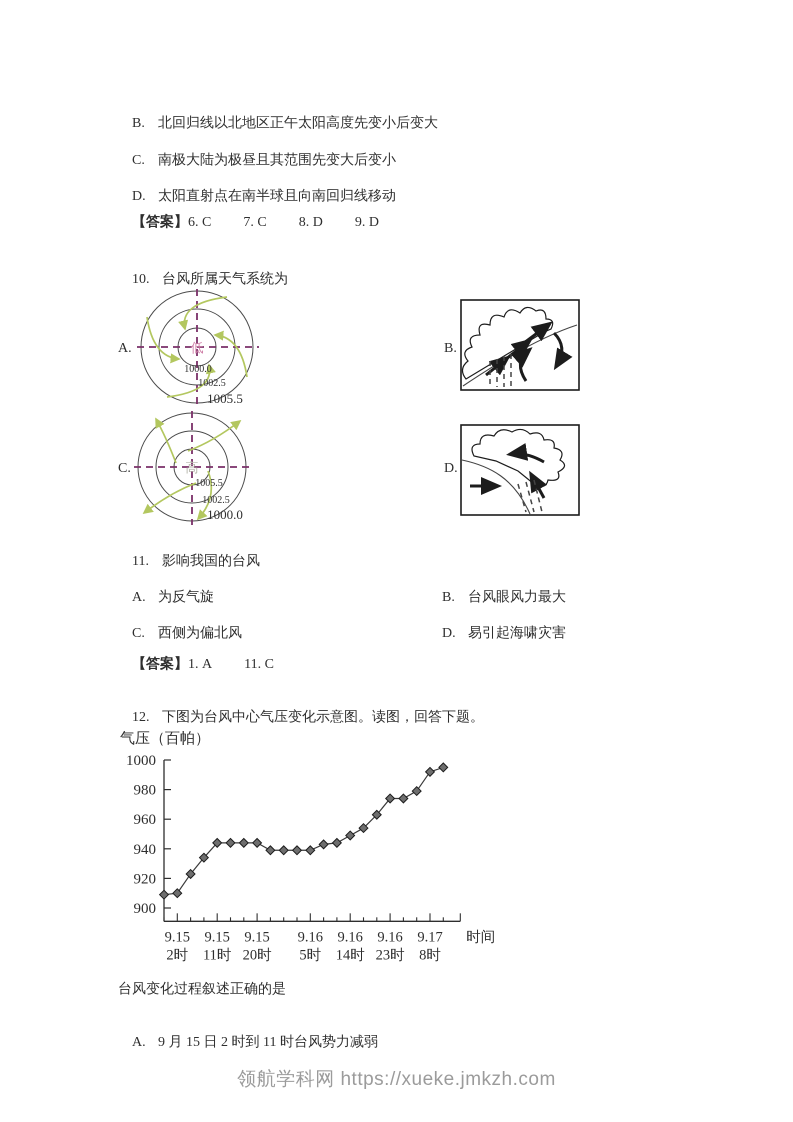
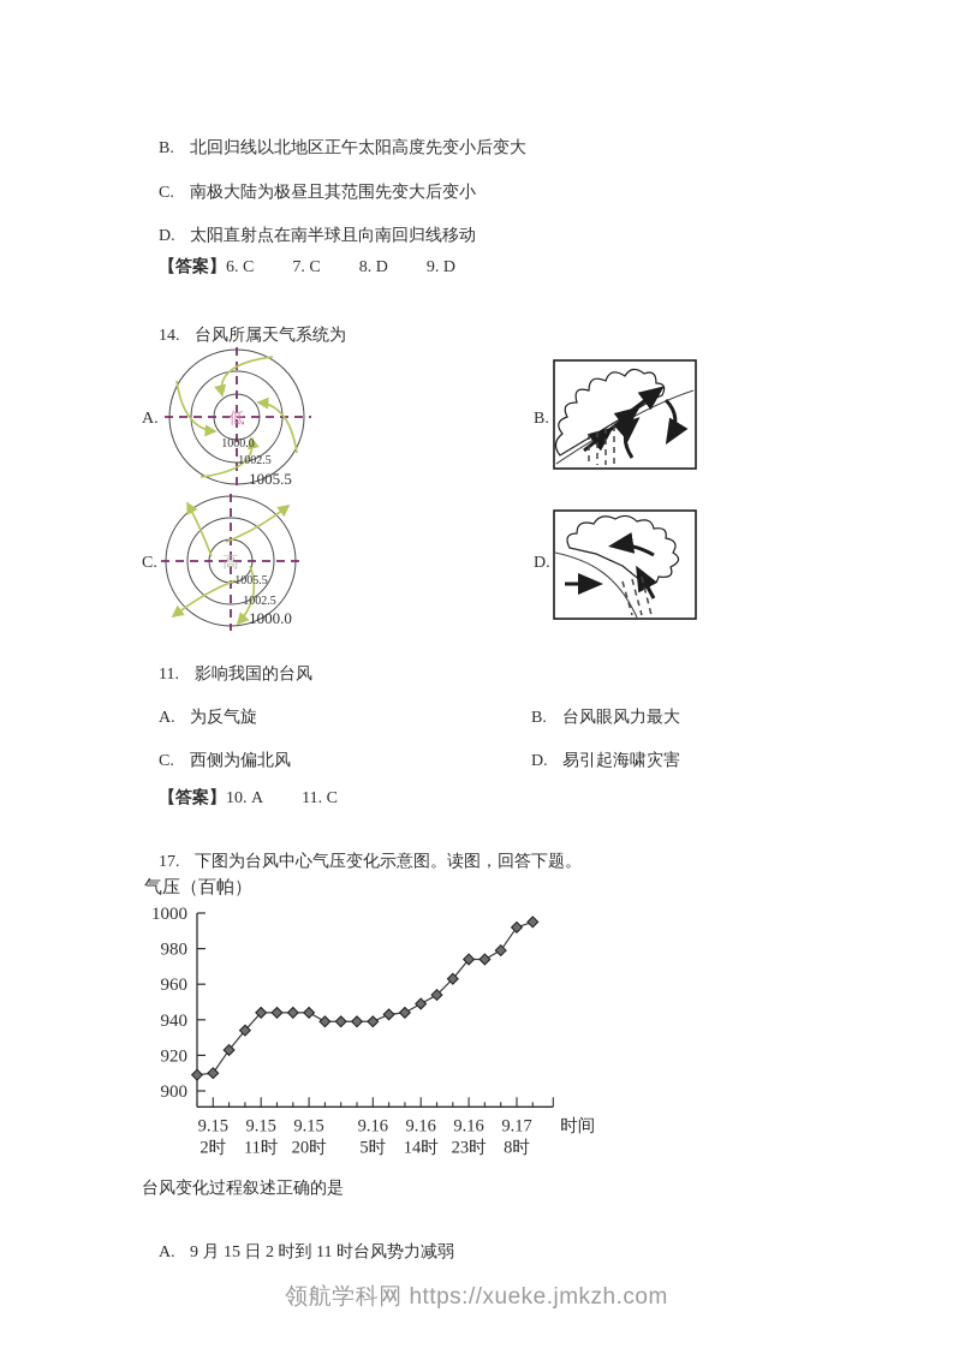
  B. 北回归线以北地区正午太阳高度先变小后变大
  C. 南极大陆为极昼且其范围先变大后变小
  D. 太阳直射点在南半球且向南回归线移动
  【答案】6. C 7. C 8. D 9. D
- 10. 台风所属天气系统为
+ 14. 台风所属天气系统为
  A.
  B.
  C.
  D.
  低
  1000.0
  1002.5
  1005.5
  高
  1005.5
  1002.5
  1000.0
  11. 影响我国的台风
  A. 为反气旋
  B. 台风眼风力最大
  C. 西侧为偏北风
  D. 易引起海啸灾害
- 【答案】1. A 11. C
+ 【答案】10. A 11. C
- 12. 下图为台风中心气压变化示意图。读图，回答下题。
+ 17. 下图为台风中心气压变化示意图。读图，回答下题。
  气压（百帕）
  1000
  980
  960
  940
  920
  900
  9.15
  2时
  9.15
  11时
  9.15
  20时
  9.16
  5时
  9.16
  14时
  9.16
  23时
  9.17
  8时
  时间
  台风变化过程叙述正确的是
  A. 9 月 15 日 2 时到 11 时台风势力减弱
  领航学科网 https://xueke.jmkzh.com
